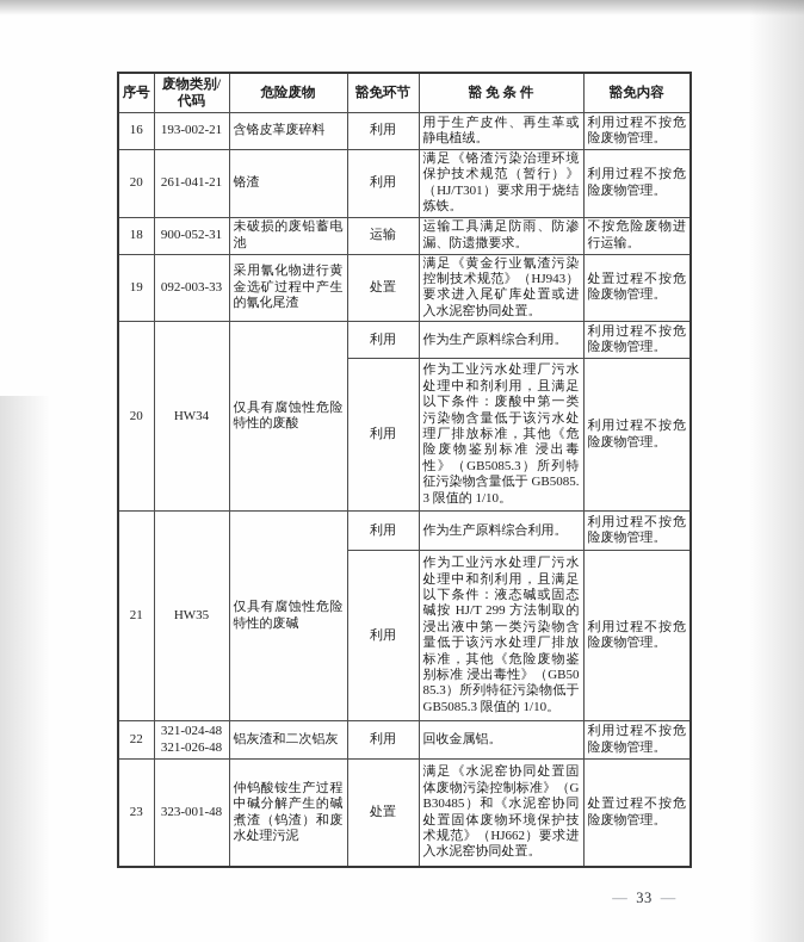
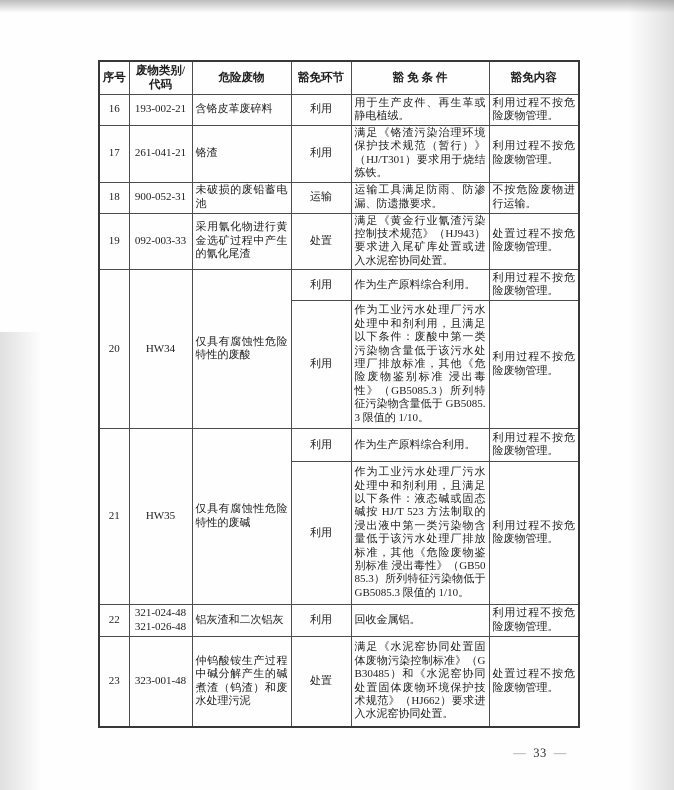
  序号	废物类别/ 代码	危险废物	豁免环节	豁 免 条 件	豁免内容
  16	193-002-21	含铬皮革废碎料	利用	用于生产皮件、再生革或静电植绒。	利用过程不按危险废物管理。
- 20	261-041-21	铬渣	利用	满足《铬渣污染治理环境保护技术规范（暂行）》（HJ/T301）要求用于烧结炼铁。	利用过程不按危险废物管理。
+ 17	261-041-21	铬渣	利用	满足《铬渣污染治理环境保护技术规范（暂行）》（HJ/T301）要求用于烧结炼铁。	利用过程不按危险废物管理。
  18	900-052-31	未破损的废铅蓄电池	运输	运输工具满足防雨、防渗漏、防遗撒要求。	不按危险废物进行运输。
  19	092-003-33	采用氰化物进行黄金选矿过程中产生的氰化尾渣	处置	满足《黄金行业氰渣污染控制技术规范》（HJ943）要求进入尾矿库处置或进入水泥窑协同处置。	处置过程不按危险废物管理。
  20	HW34	仅具有腐蚀性危险特性的废酸	利用	作为生产原料综合利用。	利用过程不按危险废物管理。
  利用	作为工业污水处理厂污水处理中和剂利用，且满足以下条件：废酸中第一类污染物含量低于该污水处理厂排放标准，其他《危险废物鉴别标准 浸出毒性》（GB5085.3）所列特征污染物含量低于 GB5085.3 限值的 1/10。	利用过程不按危险废物管理。
  21	HW35	仅具有腐蚀性危险特性的废碱	利用	作为生产原料综合利用。	利用过程不按危险废物管理。
- 利用	作为工业污水处理厂污水处理中和剂利用，且满足以下条件：液态碱或固态碱按 HJ/T 299 方法制取的浸出液中第一类污染物含量低于该污水处理厂排放标准，其他《危险废物鉴别标准 浸出毒性》（GB5085.3）所列特征污染物低于 GB5085.3 限值的 1/10。	利用过程不按危险废物管理。
+ 利用	作为工业污水处理厂污水处理中和剂利用，且满足以下条件：液态碱或固态碱按 HJ/T 523 方法制取的浸出液中第一类污染物含量低于该污水处理厂排放标准，其他《危险废物鉴别标准 浸出毒性》（GB5085.3）所列特征污染物低于 GB5085.3 限值的 1/10。	利用过程不按危险废物管理。
  22	321-024-48 321-026-48	铝灰渣和二次铝灰	利用	回收金属铝。	利用过程不按危险废物管理。
  23	323-001-48	仲钨酸铵生产过程中碱分解产生的碱煮渣（钨渣）和废水处理污泥	处置	满足《水泥窑协同处置固体废物污染控制标准》（GB30485）和《水泥窑协同处置固体废物环境保护技术规范》（HJ662）要求进入水泥窑协同处置。	处置过程不按危险废物管理。
  — 33 —
